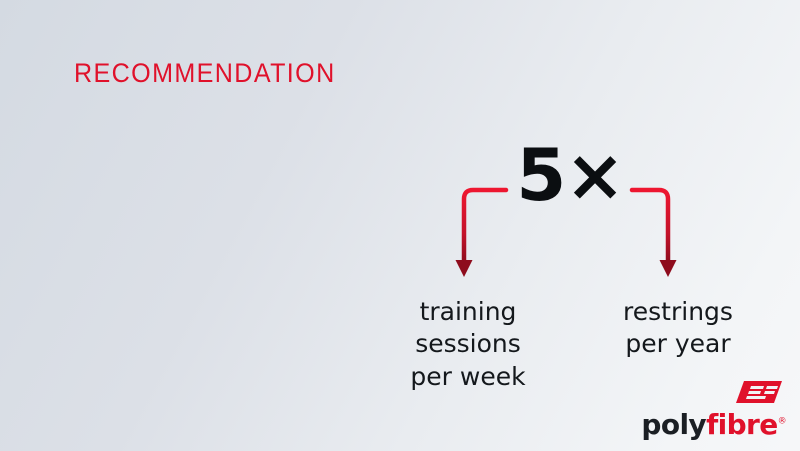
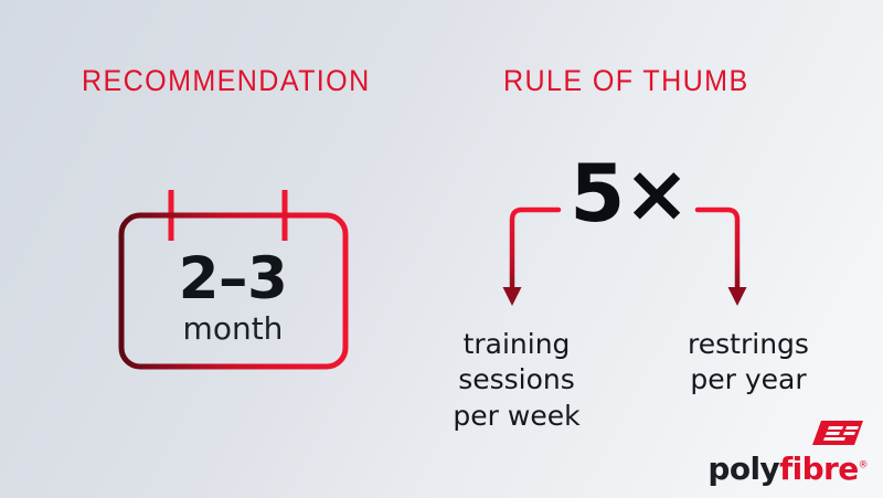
  RECOMMENDATION
+ RULE OF THUMB
+ 2–3
+ month
  5×
  training
  sessions
  per week
  restrings
  per year
  polyfibre®
